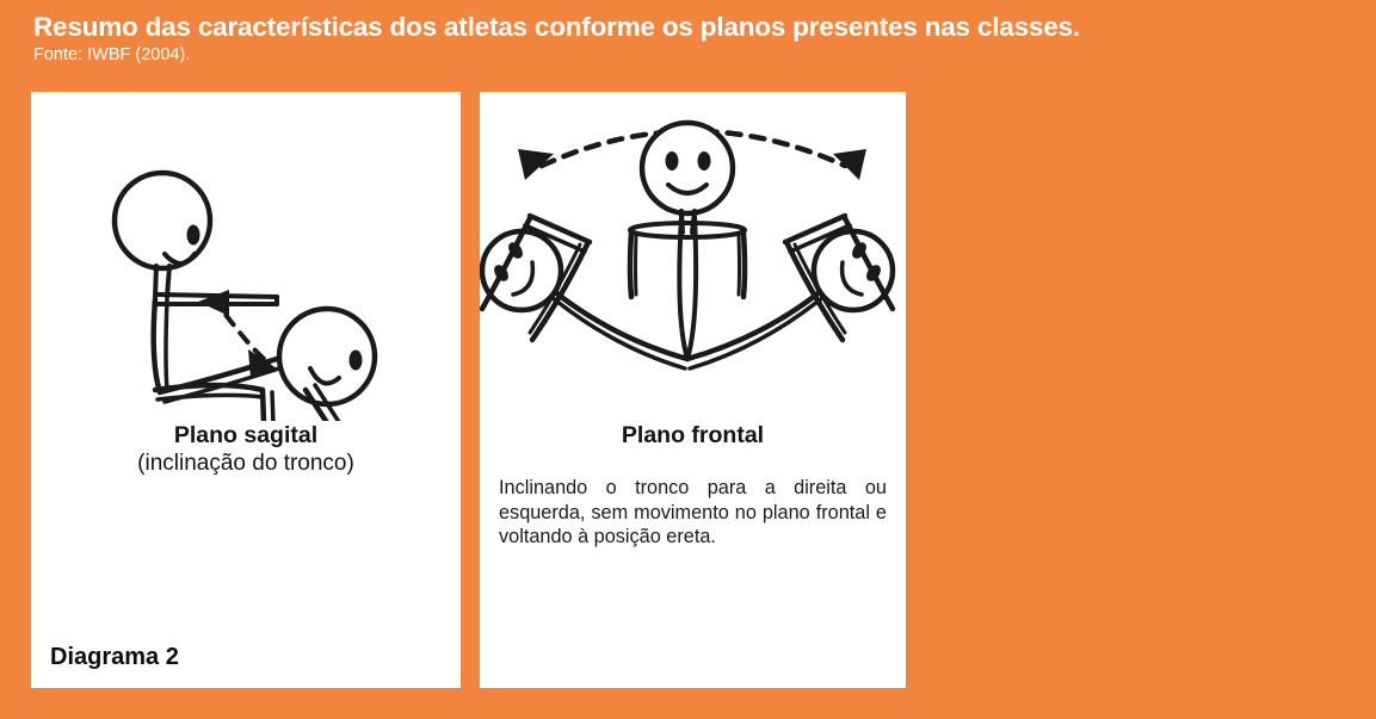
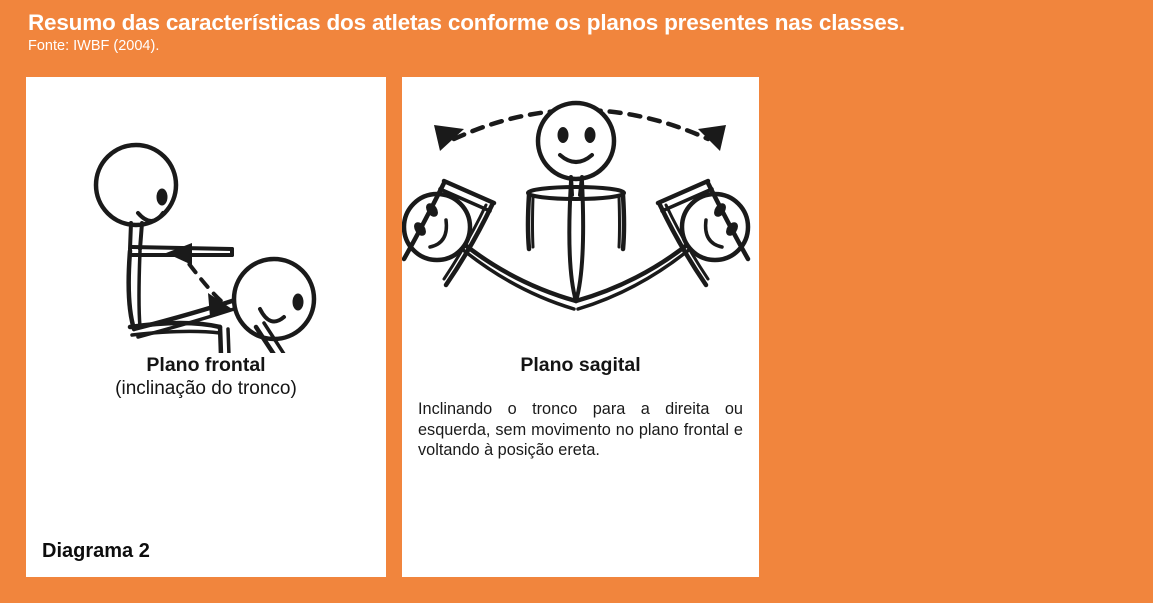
  Resumo das características dos atletas conforme os planos presentes nas classes.
  Fonte: IWBF (2004).
- Plano sagital
+ Plano frontal
  (inclinação do tronco)
  Diagrama 2
- Plano frontal
+ Plano sagital
  Inclinando o tronco para a direita ou esquerda, sem movimento no plano frontal e voltando à posição ereta.
